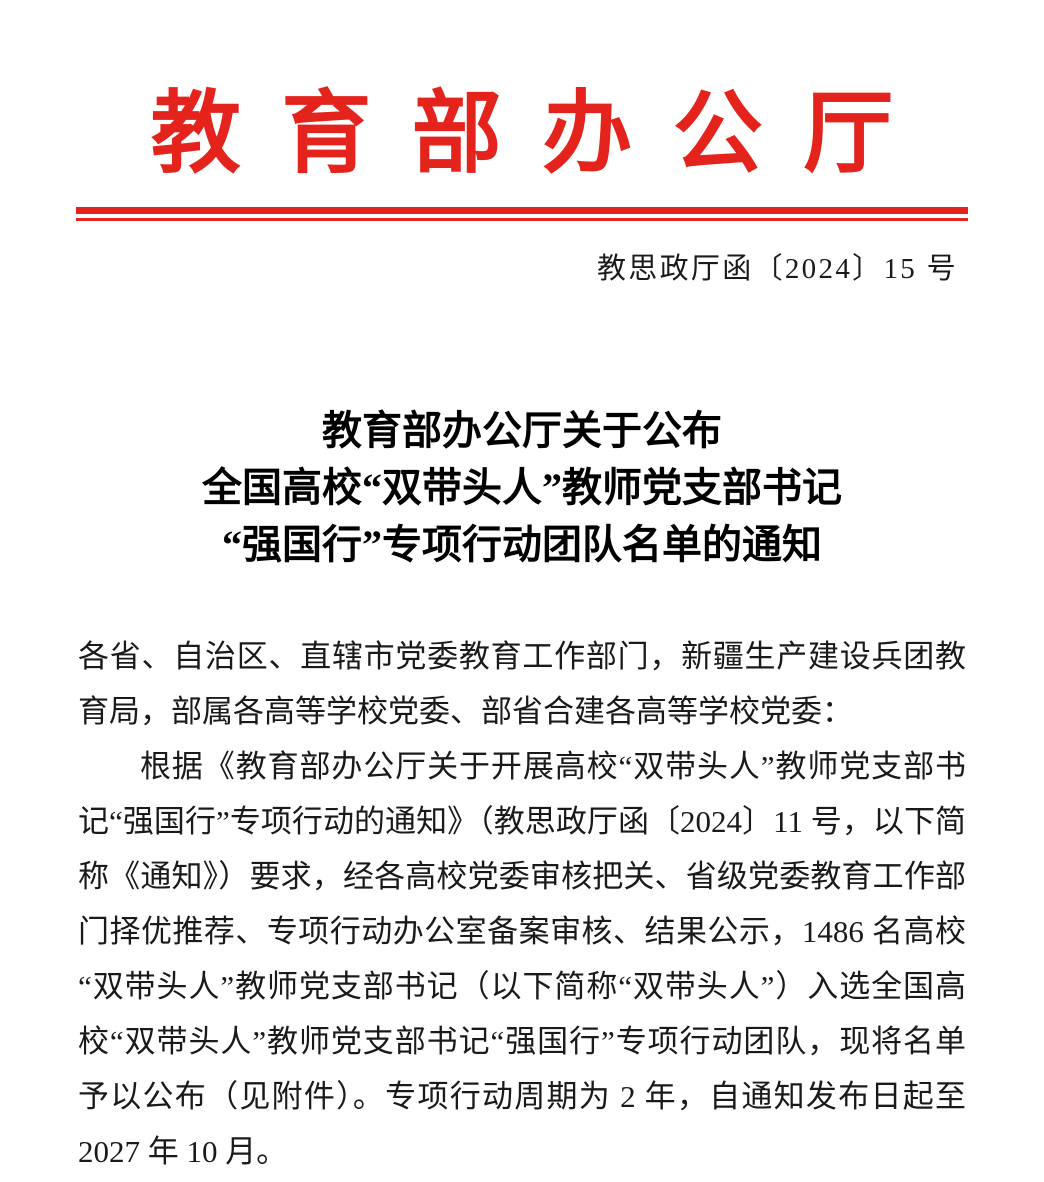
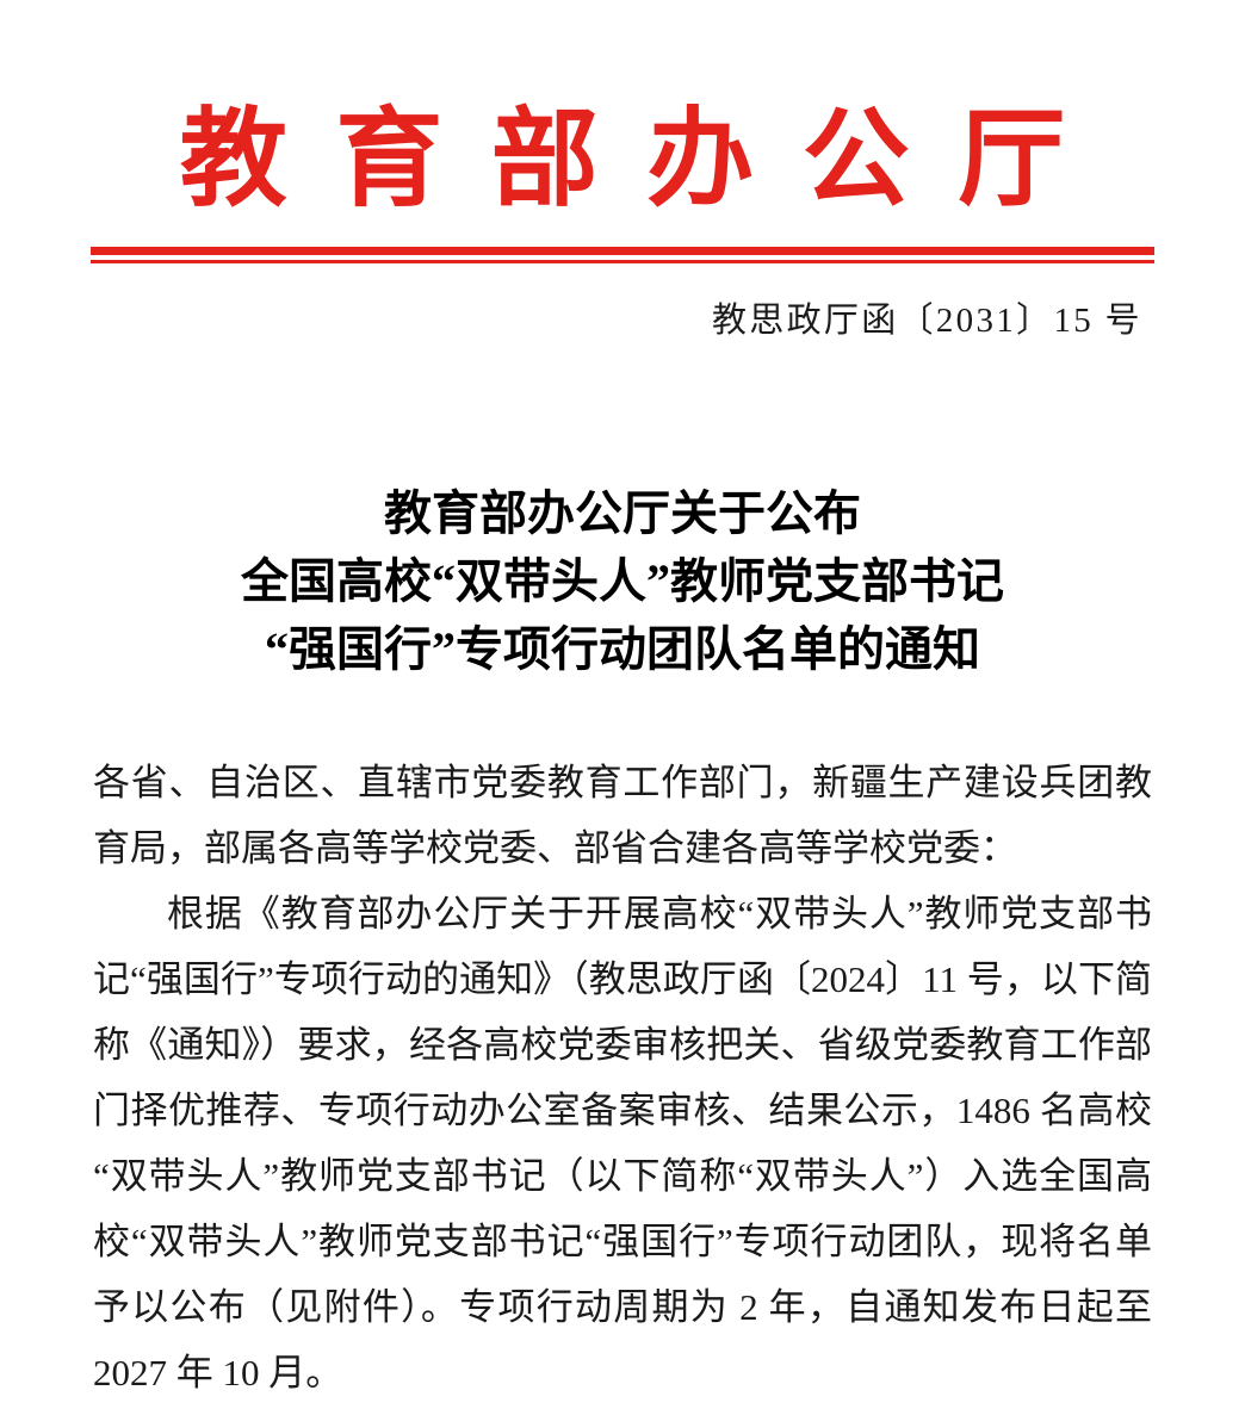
  教育部办公厅
- 教思政厅函〔2024〕15 号
+ 教思政厅函〔2031〕15 号
  教育部办公厅关于公布
  全国高校“双带头人”教师党支部书记
  “强国行”专项行动团队名单的通知
  各省、自治区、直辖市党委教育工作部门，新疆生产建设兵团教育局，部属各高等学校党委、部省合建各高等学校党委：
  根据《教育部办公厅关于开展高校“双带头人”教师党支部书记“强国行”专项行动的通知》（教思政厅函〔2024〕11 号，以下简称《通知》）要求，经各高校党委审核把关、省级党委教育工作部门择优推荐、专项行动办公室备案审核、结果公示，1486 名高校“双带头人”教师党支部书记（以下简称“双带头人”）入选全国高校“双带头人”教师党支部书记“强国行”专项行动团队，现将名单予以公布（见附件）。专项行动周期为 2 年，自通知发布日起至 2027 年 10 月。
